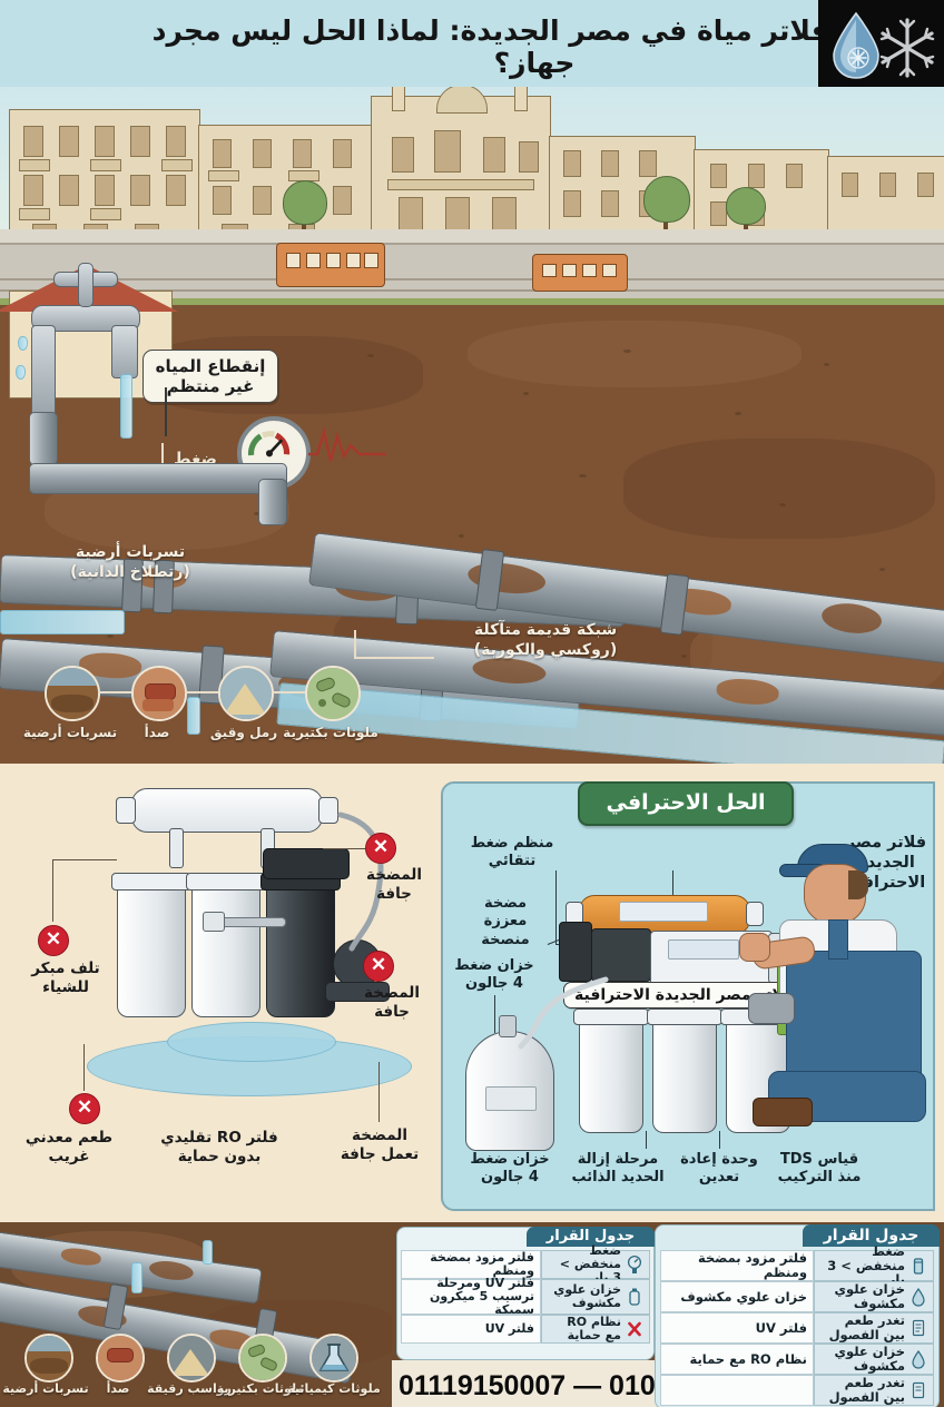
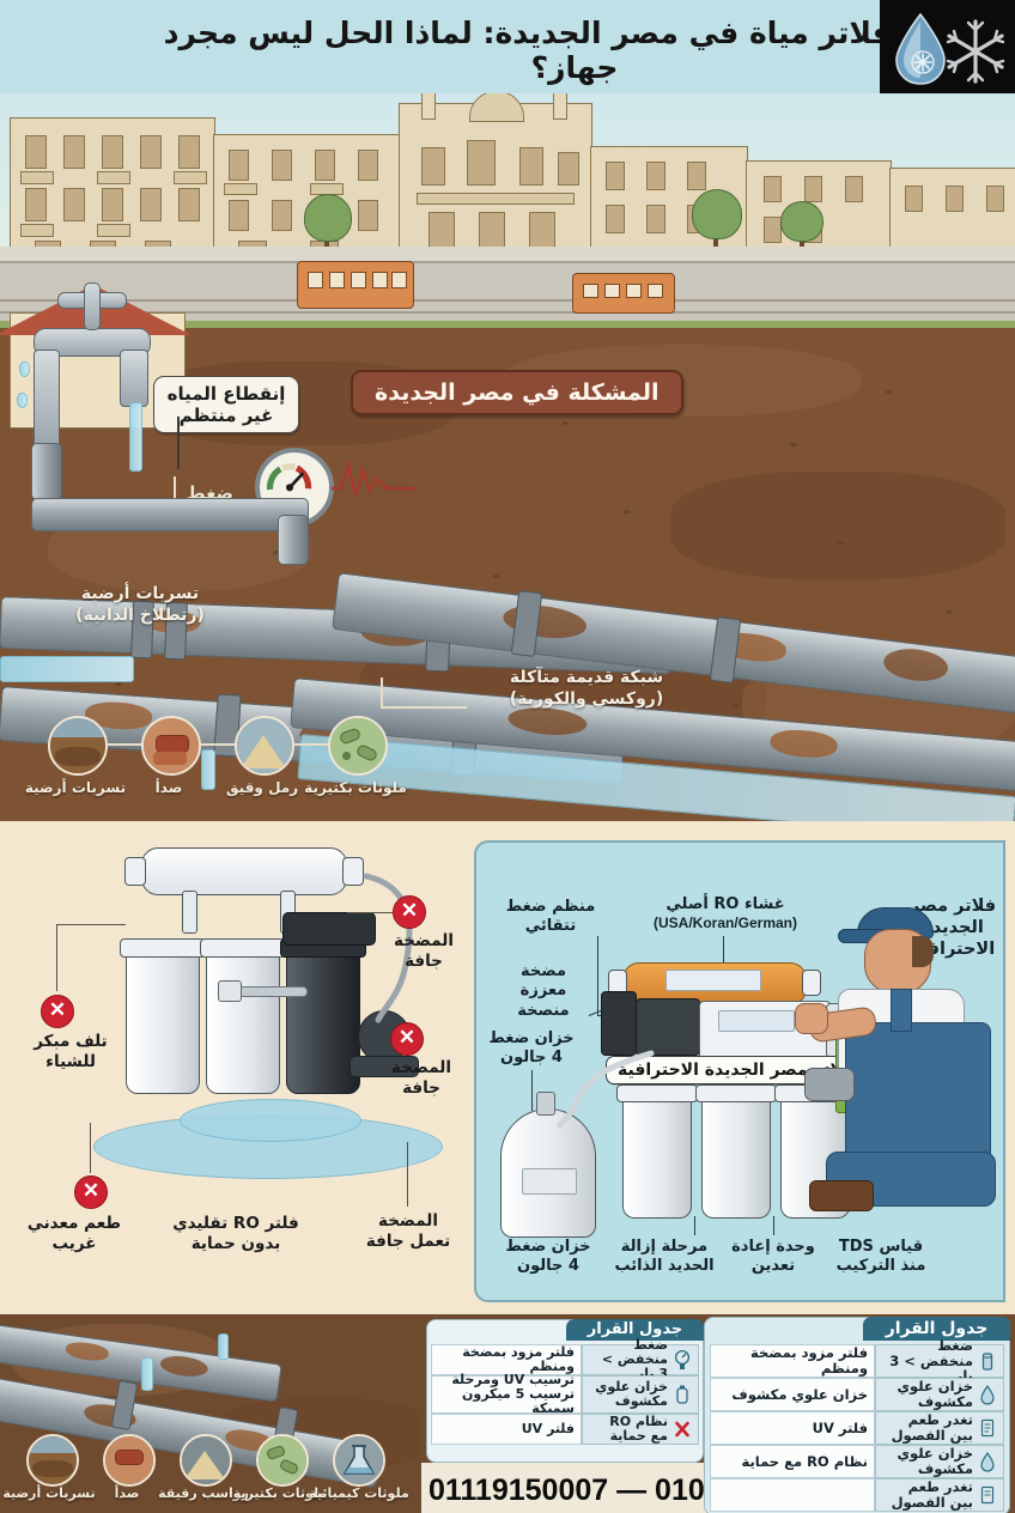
  لاتر مياة في مصر الجديدة: لماذا الحل ليس مجرد جهاز؟
+ المشكلة في مصر الجديدة
  إنقطاع المياه
  غير منتظم
  ضغط
  تسربات أرضية
  (رتطلاخ الدانية)
  شبكة قديمة متآكلة
  (روكسي والكوربة)
  تسربات أرضية
  صدأ
  رمل وقيق
  ملوثات بكتيرية
- الحل الاحترافي
  ✕
  المضخة
  جافة
  ✕
  تلف مبكر
  للشياء
  ✕
  المضخة
  جافة
  ✕
  طعم معدني
  غريب
  فلتر RO تقليدي
  بدون حماية
  المضخة
  تعمل جافة
  فلاتر مصر
  الجديد
  الاحتراف
  منظم ضغط
  تتقائي
+ غشاء RO أصلي
+ (USA/Koran/German)
  مضخة
  معززة منصخة
  خزان ضغط
  4 جالون
  مصر الجديدة الاحترافية
  خزان ضغط
  4 جالون
  مرحلة إزالة
  الحديد الذائب
  وحدة إعادة
  تعدين
  قياس TDS
  منذ التركيب
  تسربات أرضية
  صدأ
  رواسب رقيقة
  ملوثات بكتيرية
  ملوثات كيميائية
  جدول القرار
  ضغط منخفض > 3 بار
  فلتر مزود بمضخة ومنظم
  خزان علوي مكشوف
- فلتر UV ومرحلة ترسيب 5 ميكرون سميكة
+ ترسيب UV ومرحلة ترسيب 5 ميكرون سميكة
  نظام RO مع حماية
  فلتر UV
  جدول القرار
  ضغط منخفض > 3 بار
  فلتر مزود بمضخة ومنظم
  خزان علوي مكشوف
  خزان علوي مكشوف
  تغدر طعم بين الفصول
  فلتر UV
  خزان علوي مكشوف
  نظام RO مع حماية
  تغدر طعم بين الفصول
